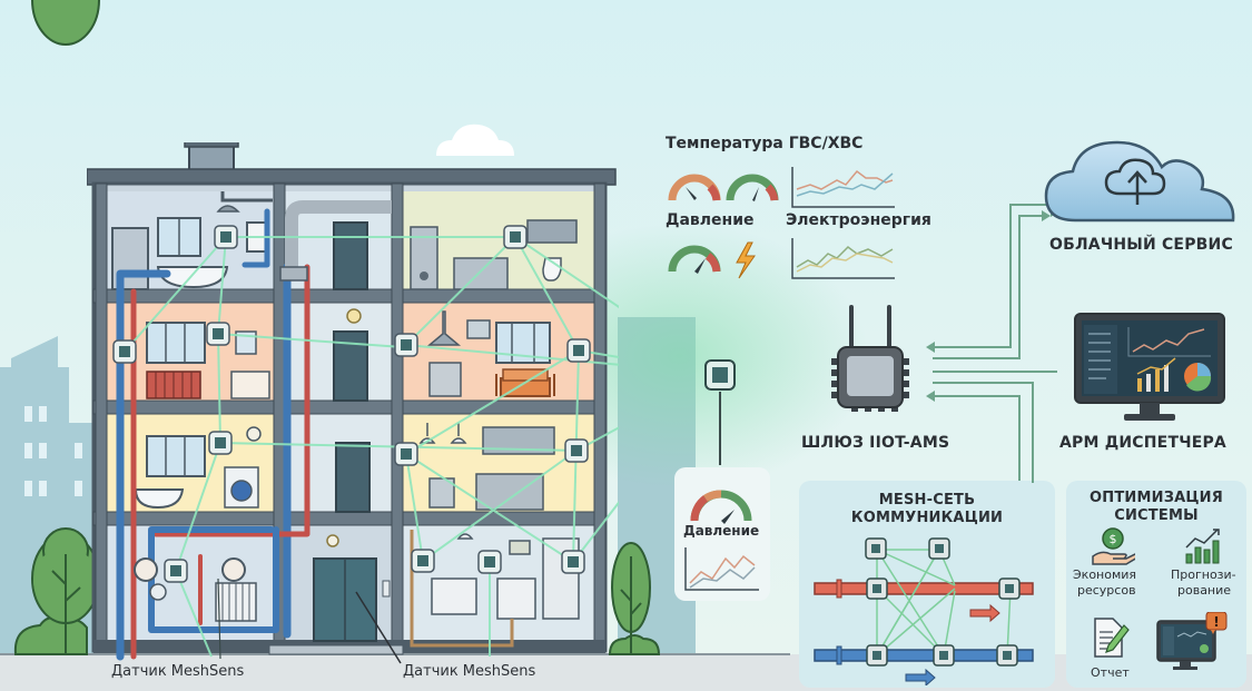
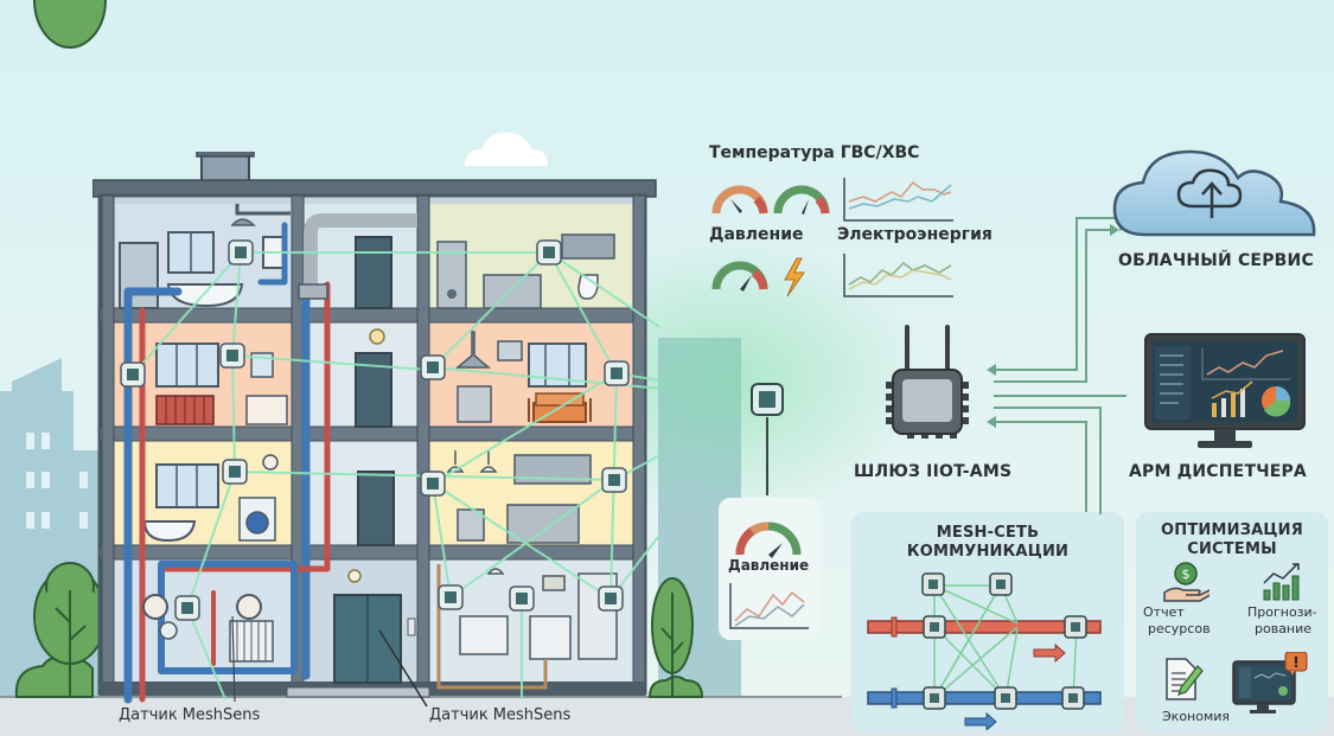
  Датчик MeshSens
  Датчик MeshSens
  Температура ГВС/ХВС
  Давление
  Электроэнергия
  Давление
  ШЛЮЗ IIOT-AMS
  ОБЛАЧНЫЙ СЕРВИС
  АРМ ДИСПЕТЧЕРА
  MESH-СЕТЬ
  КОММУНИКАЦИИ
  ОПТИМИЗАЦИЯ
  СИСТЕМЫ
  $
- Экономия
+ Отчет
  ресурсов
  Прогнози-
  рование
- Отчет
+ Экономия
  !
